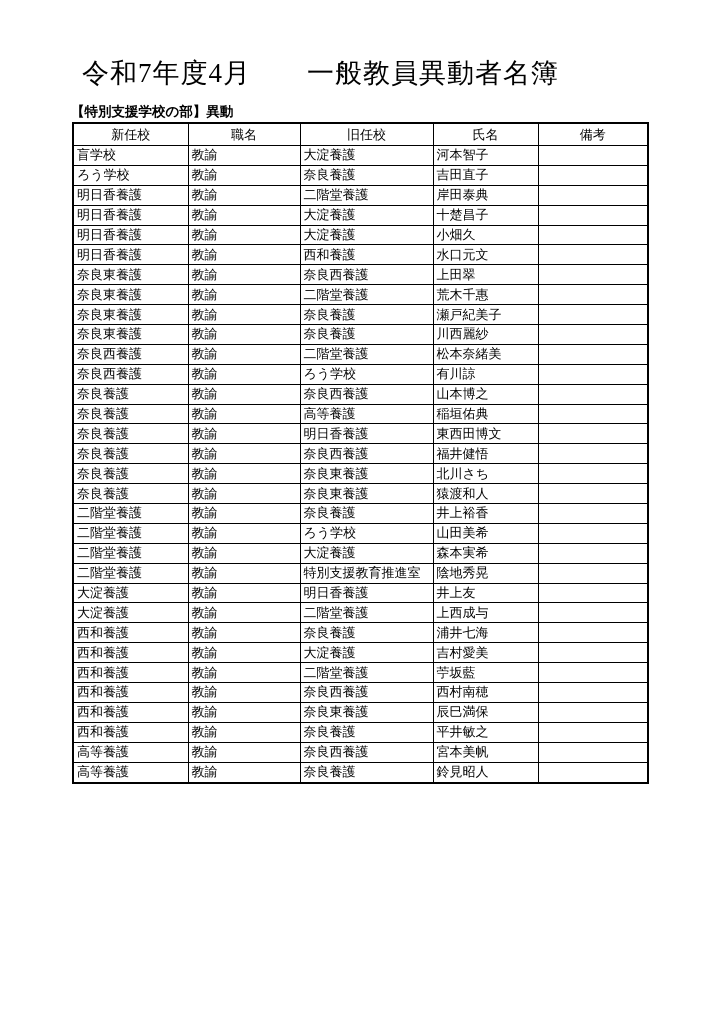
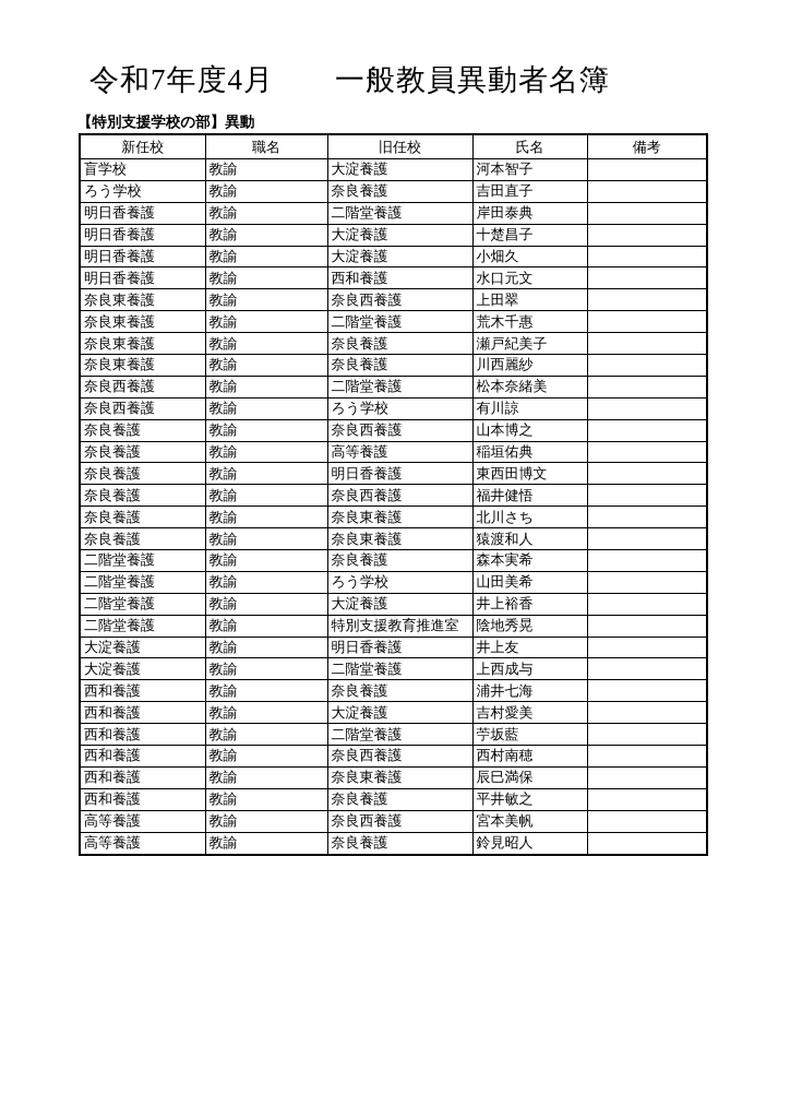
  令和7年度4月 一般教員異動者名簿
  【特別支援学校の部】異動
  新任校	職名	旧任校	氏名	備考
  盲学校	教諭	大淀養護	河本智子
  ろう学校	教諭	奈良養護	吉田直子
  明日香養護	教諭	二階堂養護	岸田泰典
  明日香養護	教諭	大淀養護	十楚昌子
  明日香養護	教諭	大淀養護	小畑久
  明日香養護	教諭	西和養護	水口元文
  奈良東養護	教諭	奈良西養護	上田翠
  奈良東養護	教諭	二階堂養護	荒木千惠
  奈良東養護	教諭	奈良養護	瀬戸紀美子
  奈良東養護	教諭	奈良養護	川西麗紗
  奈良西養護	教諭	二階堂養護	松本奈緒美
  奈良西養護	教諭	ろう学校	有川諒
  奈良養護	教諭	奈良西養護	山本博之
  奈良養護	教諭	高等養護	稲垣佑典
  奈良養護	教諭	明日香養護	東西田博文
  奈良養護	教諭	奈良西養護	福井健悟
  奈良養護	教諭	奈良東養護	北川さち
  奈良養護	教諭	奈良東養護	猿渡和人
- 二階堂養護	教諭	奈良養護	井上裕香
+ 二階堂養護	教諭	奈良養護	森本実希
  二階堂養護	教諭	ろう学校	山田美希
- 二階堂養護	教諭	大淀養護	森本実希
+ 二階堂養護	教諭	大淀養護	井上裕香
  二階堂養護	教諭	特別支援教育推進室	陰地秀晃
  大淀養護	教諭	明日香養護	井上友
  大淀養護	教諭	二階堂養護	上西成与
  西和養護	教諭	奈良養護	浦井七海
  西和養護	教諭	大淀養護	吉村愛美
  西和養護	教諭	二階堂養護	苧坂藍
  西和養護	教諭	奈良西養護	西村南穂
  西和養護	教諭	奈良東養護	辰巳満保
  西和養護	教諭	奈良養護	平井敏之
  高等養護	教諭	奈良西養護	宮本美帆
  高等養護	教諭	奈良養護	鈴見昭人
